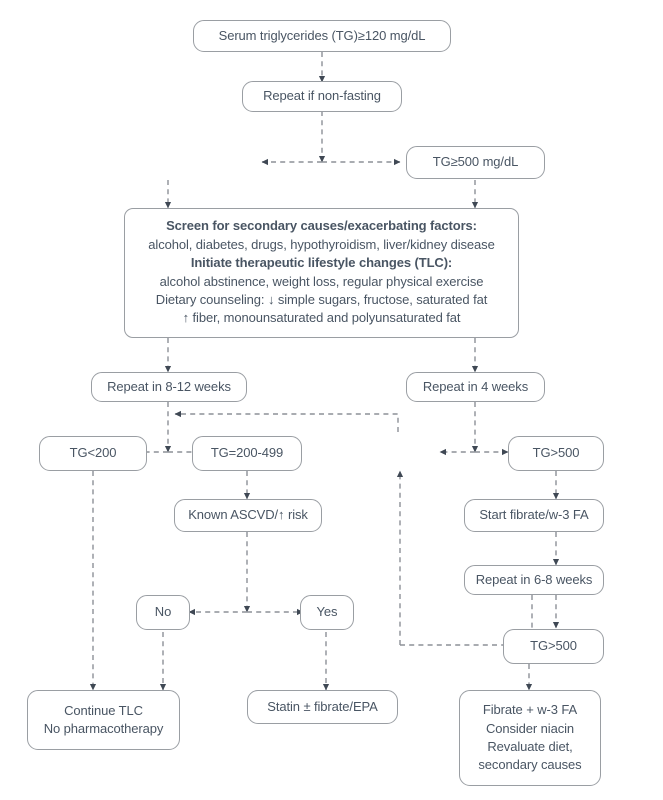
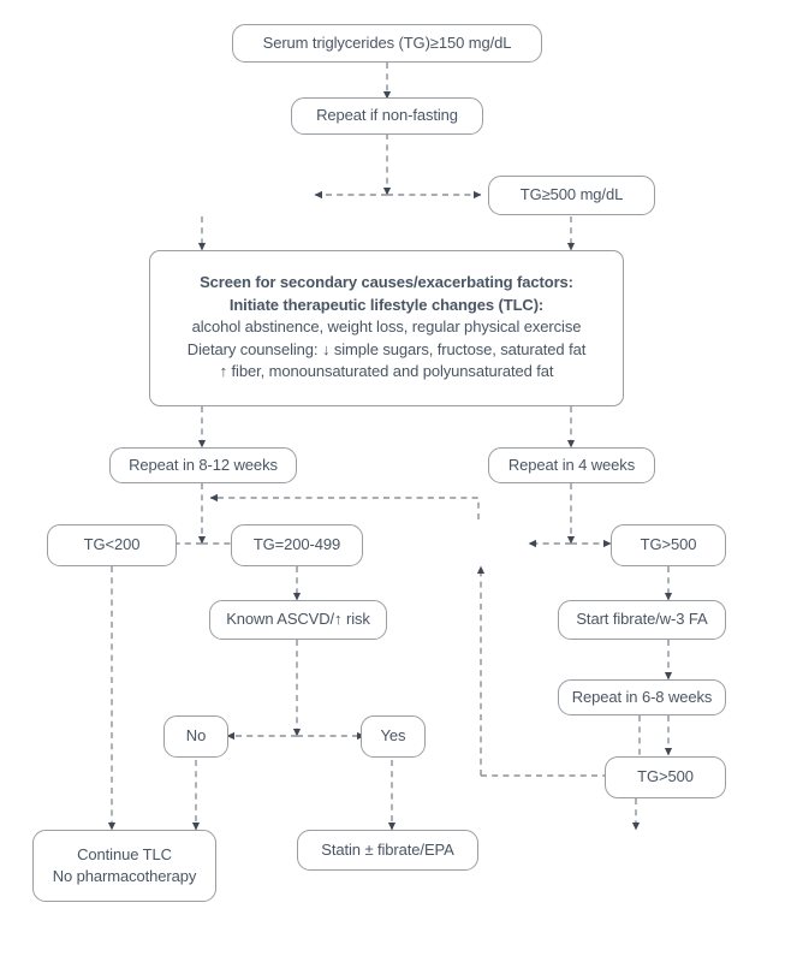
- Serum triglycerides (TG)≥120 mg/dL
+ Serum triglycerides (TG)≥150 mg/dL
  Repeat if non-fasting
  TG≥500 mg/dL
  Screen for secondary causes/exacerbating factors:
- alcohol, diabetes, drugs, hypothyroidism, liver/kidney disease
  Initiate therapeutic lifestyle changes (TLC):
  alcohol abstinence, weight loss, regular physical exercise
  Dietary counseling: ↓ simple sugars, fructose, saturated fat
  ↑ fiber, monounsaturated and polyunsaturated fat
  Repeat in 8-12 weeks
  Repeat in 4 weeks
  TG<200
  TG=200-499
  TG>500
  Known ASCVD/↑ risk
  Start fibrate/w-3 FA
  No
  Yes
  Repeat in 6-8 weeks
  TG>500
  Continue TLC
  No pharmacotherapy
  Statin ± fibrate/EPA
- Fibrate + w-3 FA
- Consider niacin
- Revaluate diet,
- secondary causes
